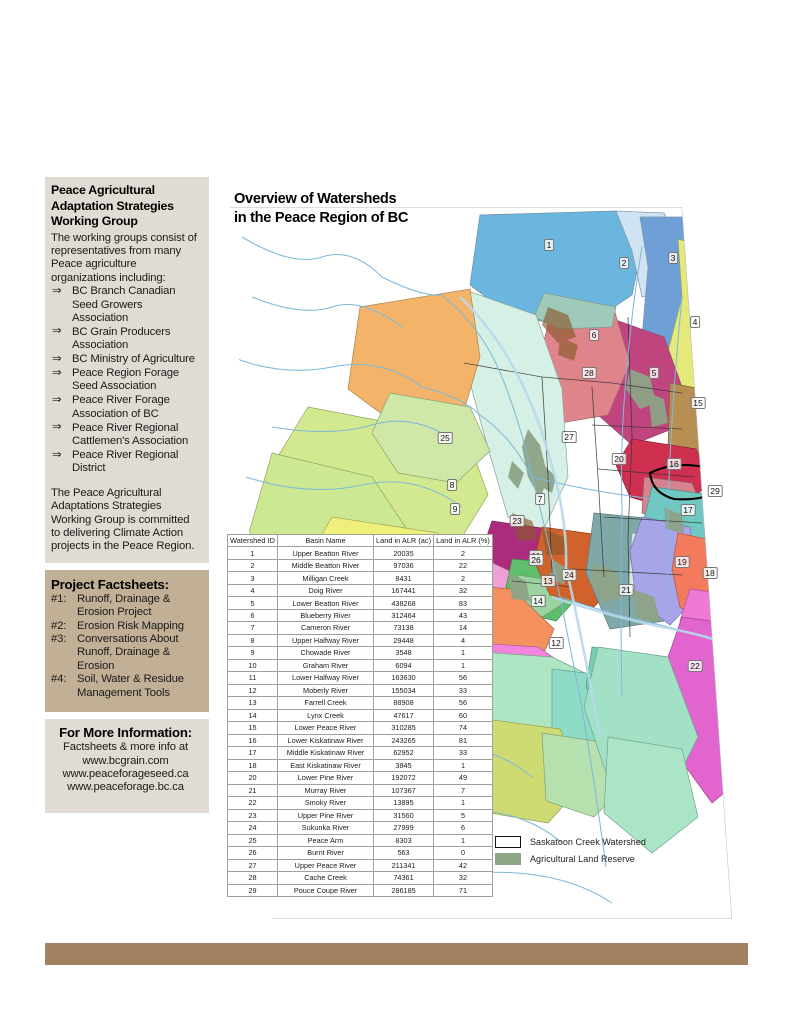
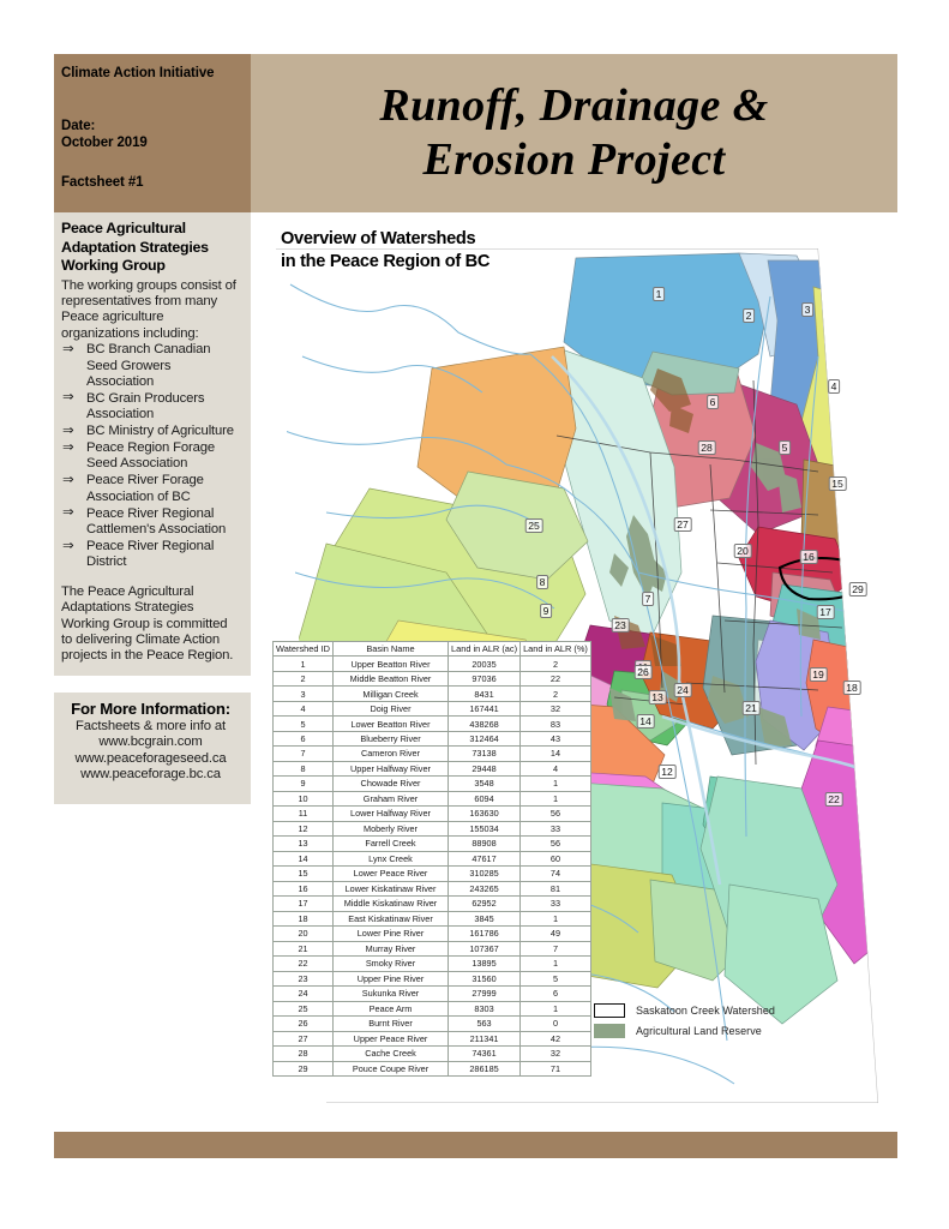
+ Climate Action Initiative
+ Date:
+ October 2019
+ Factsheet #1
+ Runoff, Drainage &
+ Erosion Project
  Peace Agricultural
  Adaptation Strategies
  Working Group
  The working groups consist of representatives from many Peace agriculture organizations including:
  ⇒
  BC Branch Canadian Seed Growers Association
  ⇒
  BC Grain Producers Association
  ⇒
  BC Ministry of Agriculture
  ⇒
  Peace Region Forage Seed Association
  ⇒
  Peace River Forage Association of BC
  ⇒
  Peace River Regional Cattlemen's Association
  ⇒
  Peace River Regional District
  The Peace Agricultural Adaptations Strategies Working Group is committed to delivering Climate Action projects in the Peace Region.
- Project Factsheets:
- #1:
- Runoff, Drainage & Erosion Project
- #2:
- Erosion Risk Mapping
- #3:
- Conversations About Runoff, Drainage & Erosion
- #4:
- Soil, Water & Residue Management Tools
  For More Information:
  Factsheets & more info at
  www.bcgrain.com
  www.peaceforageseed.ca
  www.peaceforage.bc.ca
  Overview of Watersheds
  in the Peace Region of BC
  1
  2
  3
  4
  5
  6
  7
  8
  9
  11
  12
  13
  14
  15
  16
  17
  18
  19
  20
  21
  22
  23
  24
  25
  26
  27
  28
  29
  Saskatoon Creek Watershed
  Agricultural Land Reserve
  Watershed ID	Basin Name	Land in ALR (ac)	Land in ALR (%)
  1	Upper Beatton River	20035	2
  2	Middle Beatton River	97036	22
  3	Milligan Creek	8431	2
  4	Doig River	167441	32
  5	Lower Beatton River	438268	83
  6	Blueberry River	312464	43
  7	Cameron River	73138	14
  8	Upper Halfway River	29448	4
  9	Chowade River	3548	1
  10	Graham River	6094	1
  11	Lower Halfway River	163630	56
  12	Moberly River	155034	33
  13	Farrell Creek	88908	56
  14	Lynx Creek	47617	60
  15	Lower Peace River	310285	74
  16	Lower Kiskatinaw River	243265	81
  17	Middle Kiskatinaw River	62952	33
  18	East Kiskatinaw River	3845	1
- 20	Lower Pine River	192072	49
+ 20	Lower Pine River	161786	49
  21	Murray River	107367	7
  22	Smoky River	13895	1
  23	Upper Pine River	31560	5
  24	Sukunka River	27999	6
  25	Peace Arm	8303	1
  26	Burnt River	563	0
  27	Upper Peace River	211341	42
  28	Cache Creek	74361	32
  29	Pouce Coupe River	286185	71
